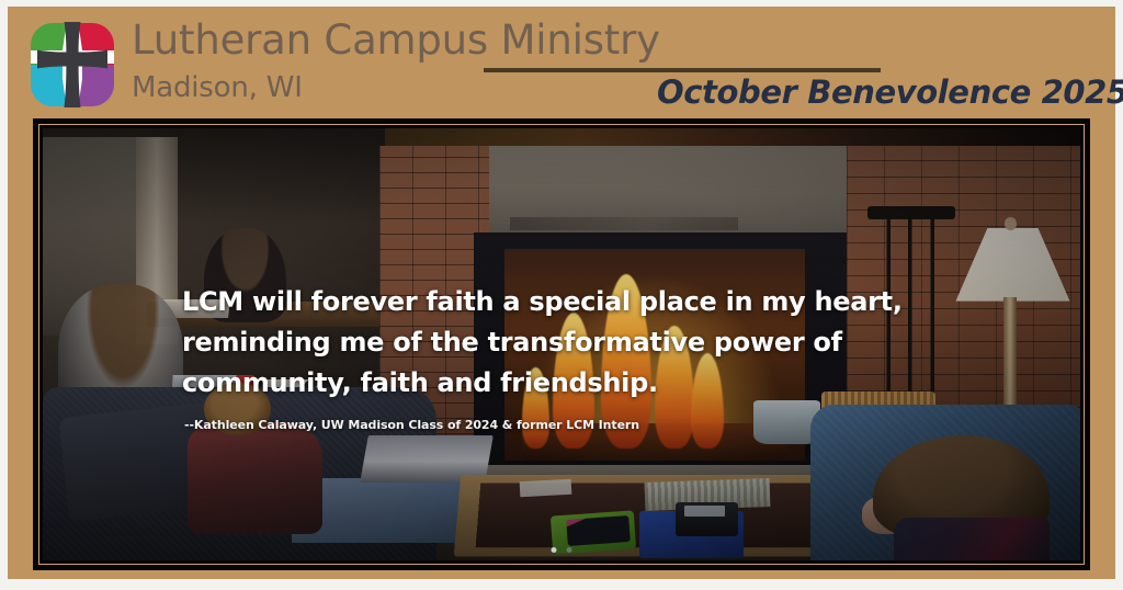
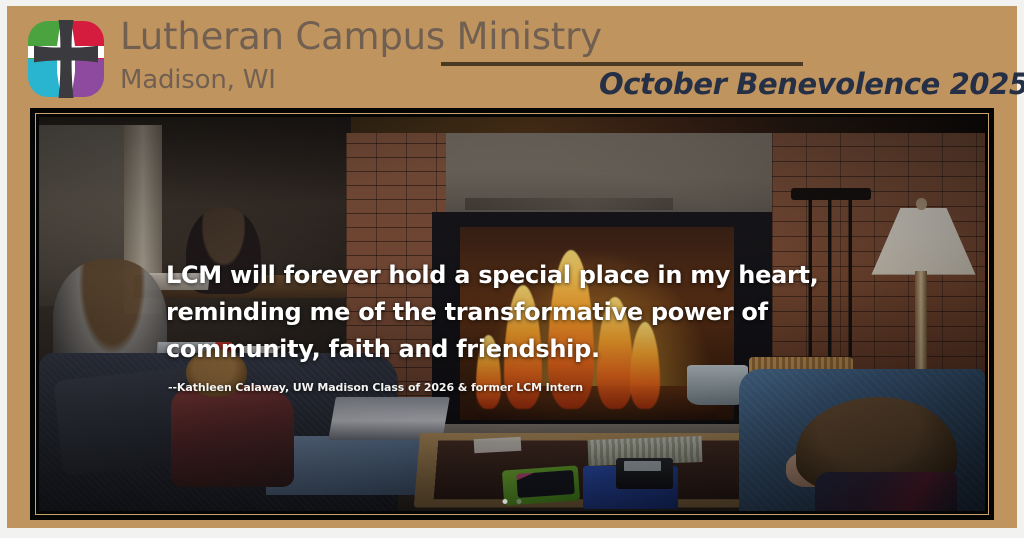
  Lutheran Campus Ministry
  Madison, WI
  October Benevolence 2025
- LCM will forever faith a special place in my heart, reminding me of the transformative power of community, faith and friendship.
+ LCM will forever hold a special place in my heart, reminding me of the transformative power of community, faith and friendship.
- --Kathleen Calaway, UW Madison Class of 2024 & former LCM Intern
+ --Kathleen Calaway, UW Madison Class of 2026 & former LCM Intern
